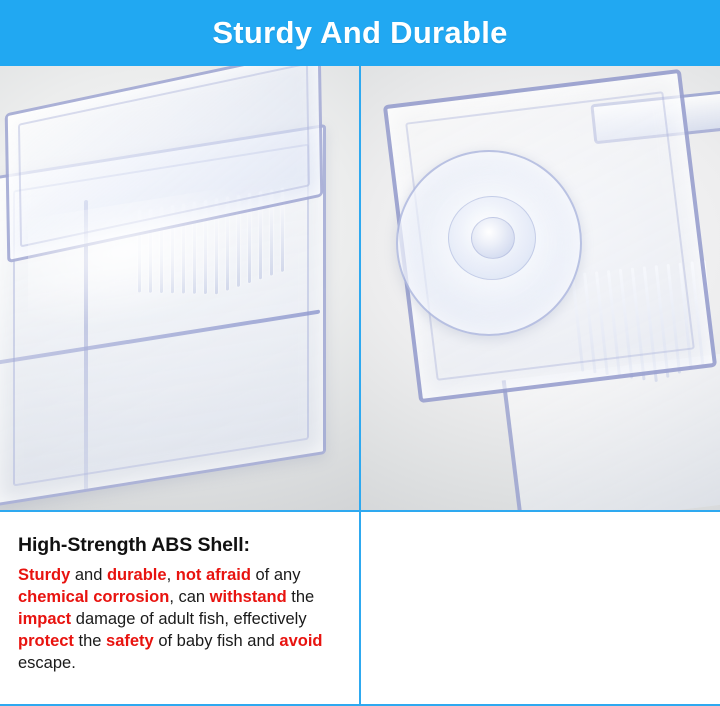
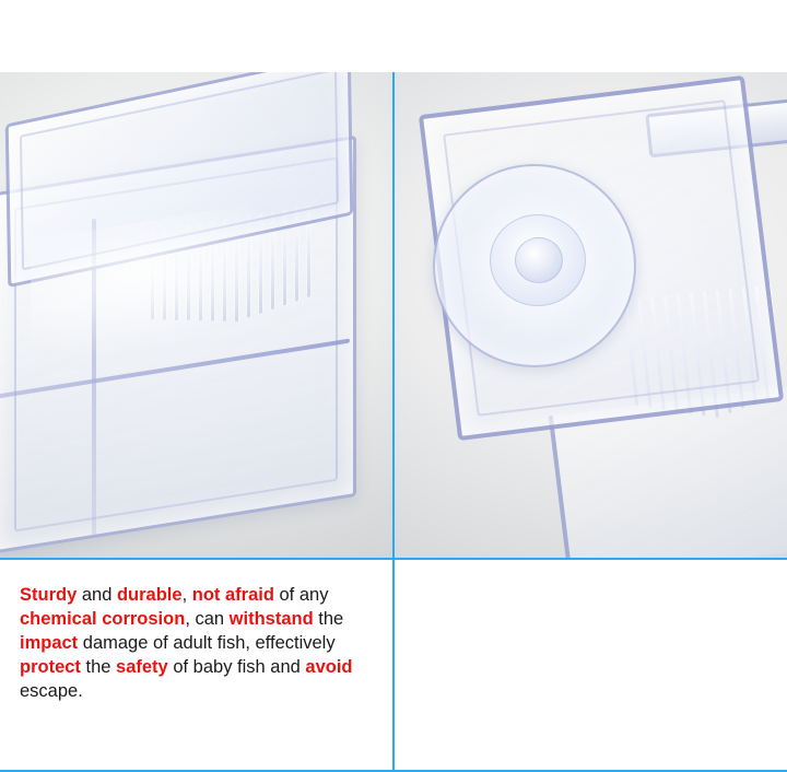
- Sturdy And Durable
- High-Strength ABS Shell:
  Sturdy and durable, not afraid of any chemical corrosion, can withstand the impact damage of adult fish, effectively protect the safety of baby fish and avoid escape.
